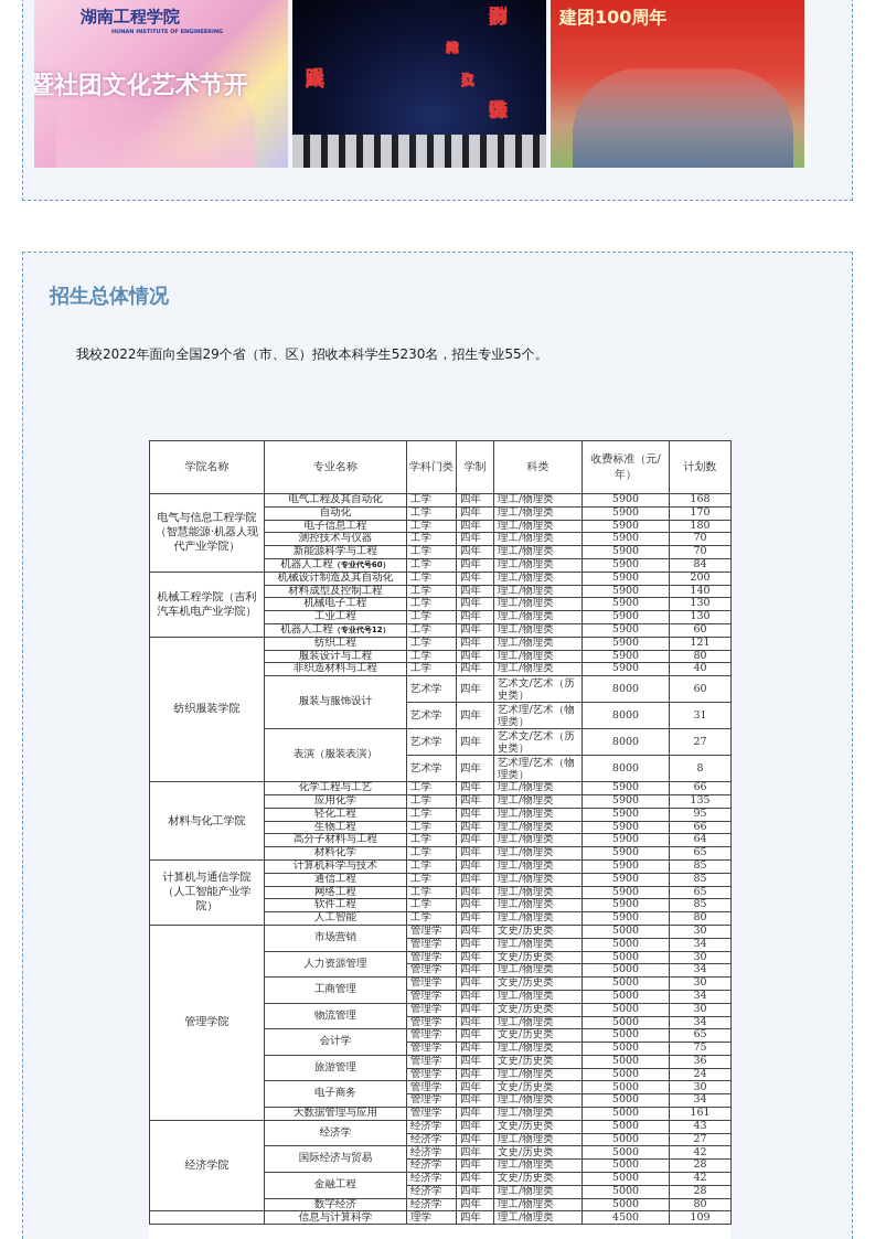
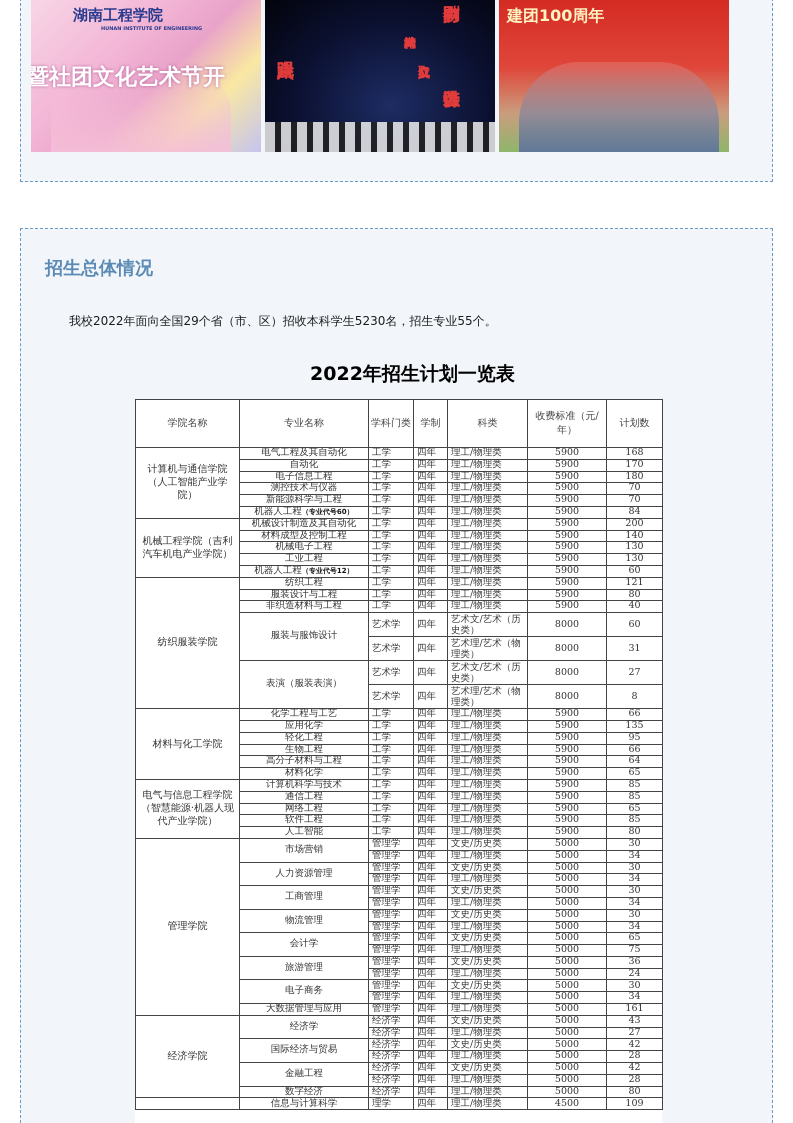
  湖南工程学院
  暨社团文化艺术节开
  建团100周年
  招生总体情况
  我校2022年面向全国29个省（市、区）招收本科学生5230名，招生专业55个。
+ 2022年招生计划一览表
  学院名称	专业名称	学科门类	学制	科类	收费标准（元/年）	计划数
- 电气与信息工程学院（智慧能源·机器人现代产业学院）	电气工程及其自动化	工学	四年	理工/物理类	5900	168
+ 计算机与通信学院（人工智能产业学院）	电气工程及其自动化	工学	四年	理工/物理类	5900	168
  自动化	工学	四年	理工/物理类	5900	170
  电子信息工程	工学	四年	理工/物理类	5900	180
  测控技术与仪器	工学	四年	理工/物理类	5900	70
  新能源科学与工程	工学	四年	理工/物理类	5900	70
  机器人工程（专业代号60）	工学	四年	理工/物理类	5900	84
  机械工程学院（吉利汽车机电产业学院）	机械设计制造及其自动化	工学	四年	理工/物理类	5900	200
  材料成型及控制工程	工学	四年	理工/物理类	5900	140
  机械电子工程	工学	四年	理工/物理类	5900	130
  工业工程	工学	四年	理工/物理类	5900	130
  机器人工程（专业代号12）	工学	四年	理工/物理类	5900	60
  纺织服装学院	纺织工程	工学	四年	理工/物理类	5900	121
  服装设计与工程	工学	四年	理工/物理类	5900	80
  非织造材料与工程	工学	四年	理工/物理类	5900	40
  服装与服饰设计	艺术学	四年	艺术文/艺术（历史类）	8000	60
  艺术学	四年	艺术理/艺术（物理类）	8000	31
  表演（服装表演）	艺术学	四年	艺术文/艺术（历史类）	8000	27
  艺术学	四年	艺术理/艺术（物理类）	8000	8
  材料与化工学院	化学工程与工艺	工学	四年	理工/物理类	5900	66
  应用化学	工学	四年	理工/物理类	5900	135
  轻化工程	工学	四年	理工/物理类	5900	95
  生物工程	工学	四年	理工/物理类	5900	66
  高分子材料与工程	工学	四年	理工/物理类	5900	64
  材料化学	工学	四年	理工/物理类	5900	65
- 计算机与通信学院（人工智能产业学院）	计算机科学与技术	工学	四年	理工/物理类	5900	85
+ 电气与信息工程学院（智慧能源·机器人现代产业学院）	计算机科学与技术	工学	四年	理工/物理类	5900	85
  通信工程	工学	四年	理工/物理类	5900	85
  网络工程	工学	四年	理工/物理类	5900	65
  软件工程	工学	四年	理工/物理类	5900	85
  人工智能	工学	四年	理工/物理类	5900	80
  管理学院	市场营销	管理学	四年	文史/历史类	5000	30
  管理学	四年	理工/物理类	5000	34
  人力资源管理	管理学	四年	文史/历史类	5000	30
  管理学	四年	理工/物理类	5000	34
  工商管理	管理学	四年	文史/历史类	5000	30
  管理学	四年	理工/物理类	5000	34
  物流管理	管理学	四年	文史/历史类	5000	30
  管理学	四年	理工/物理类	5000	34
  会计学	管理学	四年	文史/历史类	5000	65
  管理学	四年	理工/物理类	5000	75
  旅游管理	管理学	四年	文史/历史类	5000	36
  管理学	四年	理工/物理类	5000	24
  电子商务	管理学	四年	文史/历史类	5000	30
  管理学	四年	理工/物理类	5000	34
  大数据管理与应用	管理学	四年	理工/物理类	5000	161
  经济学院	经济学	经济学	四年	文史/历史类	5000	43
  经济学	四年	理工/物理类	5000	27
  国际经济与贸易	经济学	四年	文史/历史类	5000	42
  经济学	四年	理工/物理类	5000	28
  金融工程	经济学	四年	文史/历史类	5000	42
  经济学	四年	理工/物理类	5000	28
  数字经济	经济学	四年	理工/物理类	5000	80
  	信息与计算科学	理学	四年	理工/物理类	4500	109
